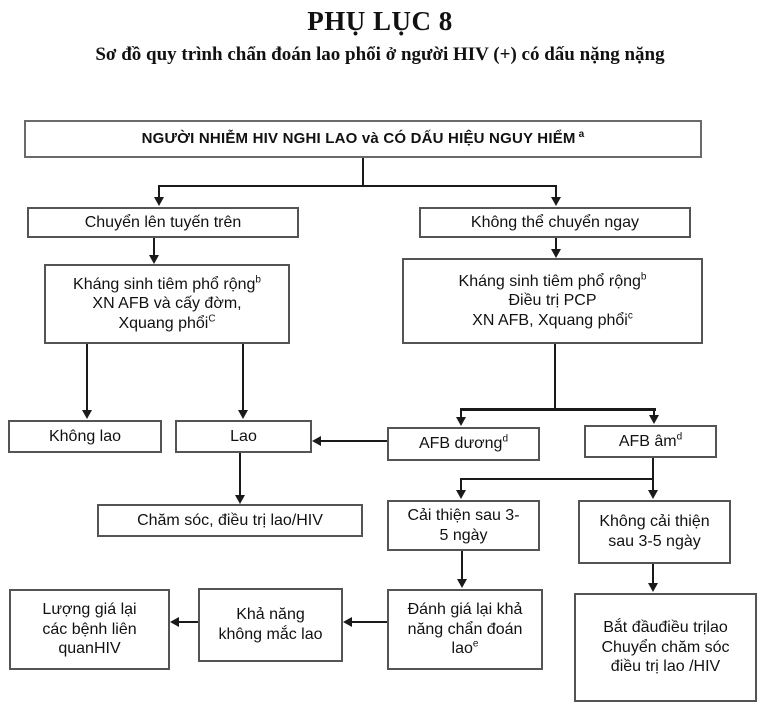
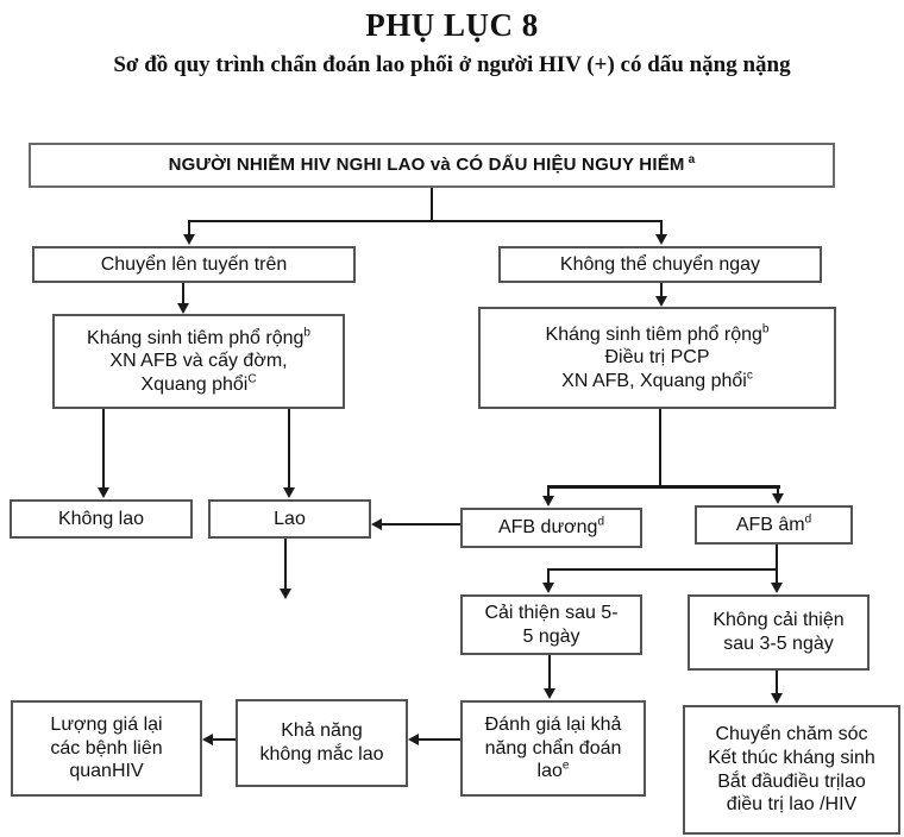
  PHỤ LỤC 8
  Sơ đồ quy trình chẩn đoán lao phổi ở người HIV (+) có dấu nặng nặng
  NGƯỜI NHIỄM HIV NGHI LAO và CÓ DẤU HIỆU NGUY HIỂM a
  Chuyển lên tuyến trên
  Không thể chuyển ngay
  Kháng sinh tiêm phổ rộngb
  XN AFB và cấy đờm,
  Xquang phổiC
  Kháng sinh tiêm phổ rộngb
  Điều trị PCP
  XN AFB, Xquang phổic
  Không lao
  Lao
  AFB dươngd
  AFB âmd
- Chăm sóc, điều trị lao/HIV
- Cải thiện sau 3-
+ Cải thiện sau 5-
  5 ngày
  Không cải thiện
  sau 3-5 ngày
  Đánh giá lại khả
  năng chẩn đoán
  laoe
- Bắt đầuđiều trịlao
+ Chuyển chăm sóc
+ Kết thúc kháng sinh
- Chuyển chăm sóc
+ Bắt đầuđiều trịlao
  điều trị lao /HIV
  Khả năng
  không mắc lao
  Lượng giá lại
  các bệnh liên
  quanHIV
